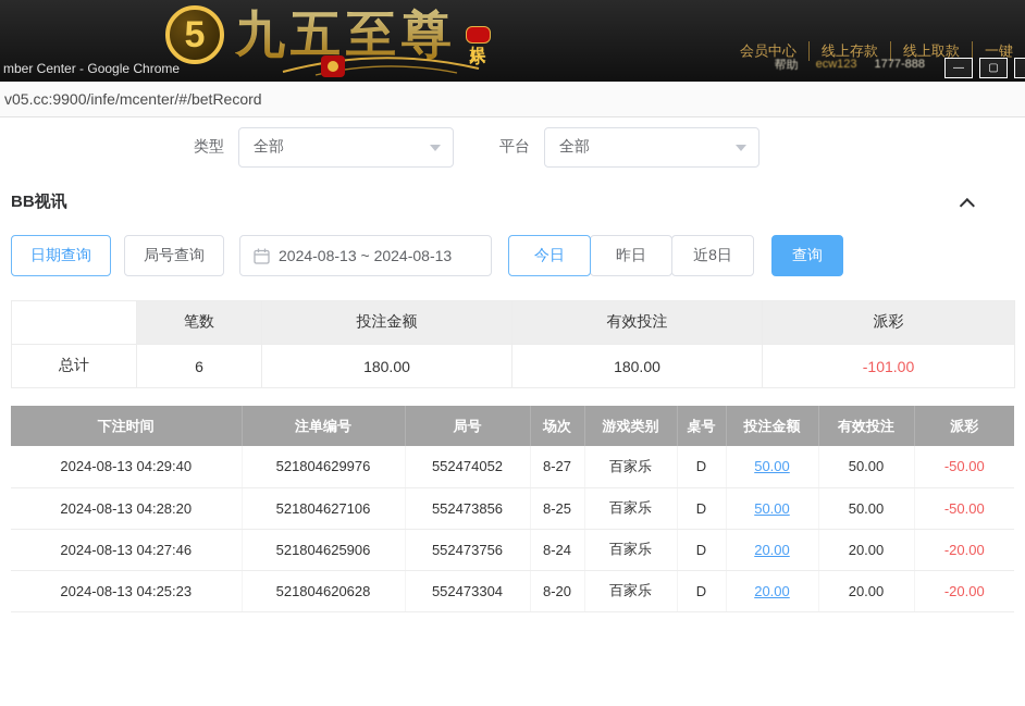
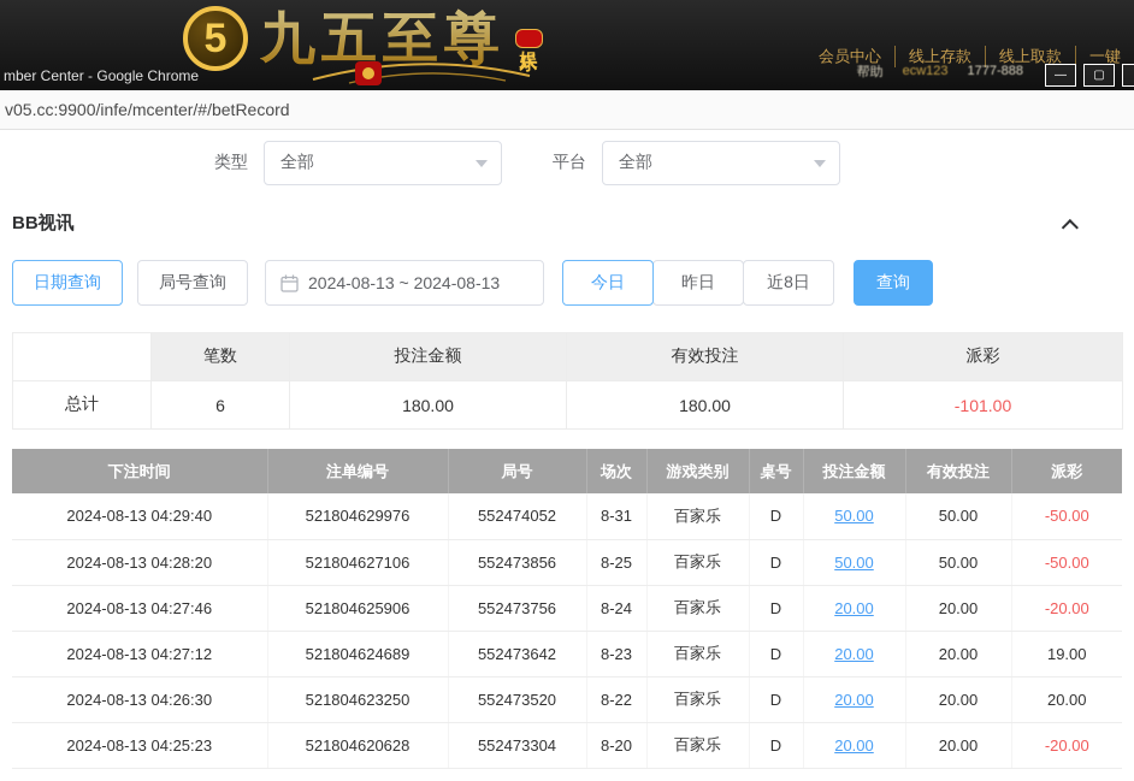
  5
  九五至尊
  会员中心
  线上存款
  线上取款
  一键
  mber Center - Google Chrome
  帮助
  ecw123
  1777-888
  —
  ▢
  v05.cc:9900/infe/mcenter/#/betRecord
  类型
  全部
  平台
  全部
  BB视讯
  日期查询
  局号查询
  2024-08-13 ~ 2024-08-13
  今日
  昨日
  近8日
  查询
  	笔数	投注金额	有效投注	派彩
  总计	6	180.00	180.00	-101.00
  下注时间	注单编号	局号	场次	游戏类别	桌号	投注金额	有效投注	派彩
- 2024-08-13 04:29:40	521804629976	552474052	8-27	百家乐	D	50.00	50.00	-50.00
+ 2024-08-13 04:29:40	521804629976	552474052	8-31	百家乐	D	50.00	50.00	-50.00
  2024-08-13 04:28:20	521804627106	552473856	8-25	百家乐	D	50.00	50.00	-50.00
  2024-08-13 04:27:46	521804625906	552473756	8-24	百家乐	D	20.00	20.00	-20.00
+ 2024-08-13 04:27:12	521804624689	552473642	8-23	百家乐	D	20.00	20.00	19.00
+ 2024-08-13 04:26:30	521804623250	552473520	8-22	百家乐	D	20.00	20.00	20.00
  2024-08-13 04:25:23	521804620628	552473304	8-20	百家乐	D	20.00	20.00	-20.00
